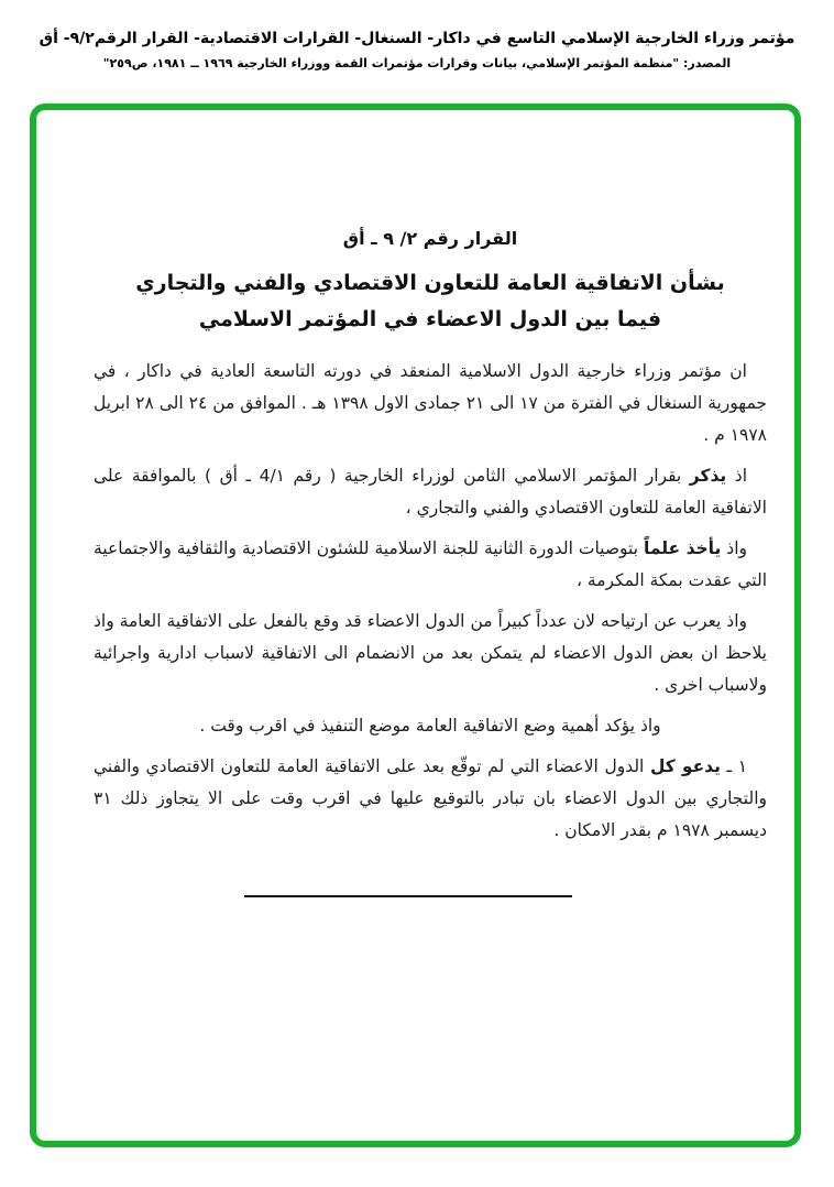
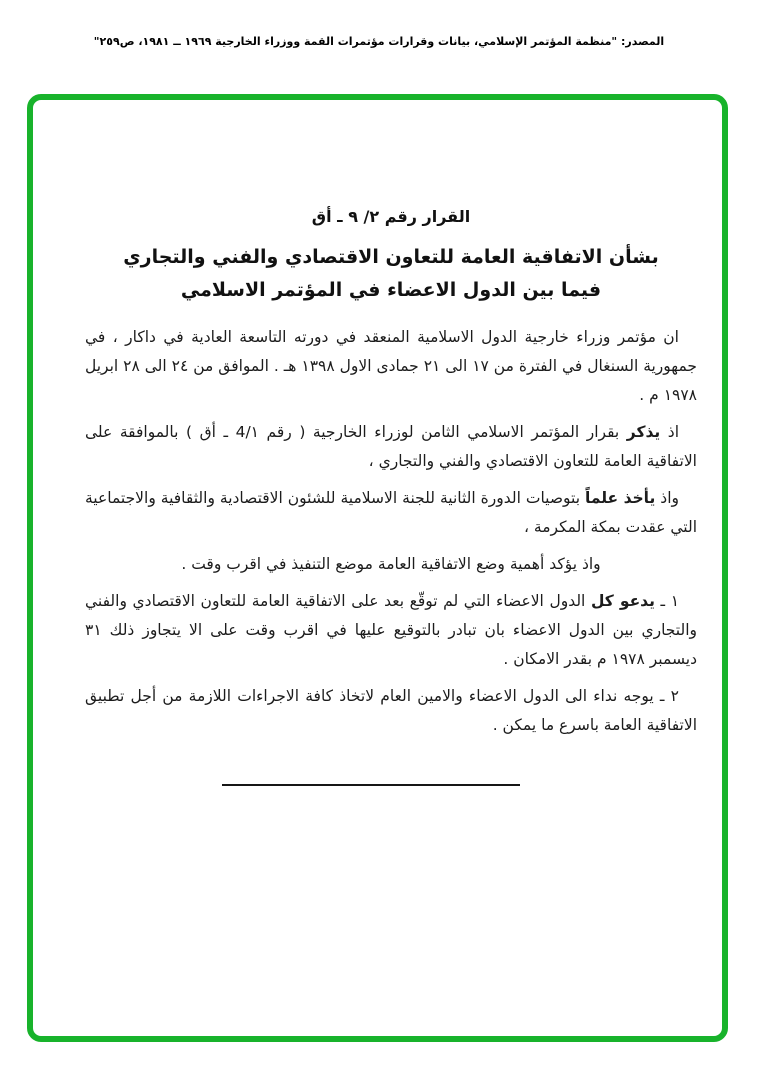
- مؤتمر وزراء الخارجية الإسلامي التاسع في داكار- السنغال- القرارات الاقتصادية- القرار الرقم٩/٢- أق
  المصدر: "منظمة المؤتمر الإسلامي، بيانات وقرارات مؤتمرات القمة ووزراء الخارجية ١٩٦٩ ــ ١٩٨١، ص٢٥٩"
  القرار رقم ٢/ ٩ ـ أق
  بشأن الاتفاقية العامة للتعاون الاقتصادي والفني والتجاري
  فيما بين الدول الاعضاء في المؤتمر الاسلامي
  ان مؤتمر وزراء خارجية الدول الاسلامية المنعقد في دورته التاسعة العادية في داكار ، في جمهورية السنغال في الفترة من ١٧ الى ٢١ جمادى الاول ١٣٩٨ هـ . الموافق من ٢٤ الى ٢٨ ابريل ١٩٧٨ م .
  اذ يذكر بقرار المؤتمر الاسلامي الثامن لوزراء الخارجية ( رقم 4/١ ـ أق ) بالموافقة على الاتفاقية العامة للتعاون الاقتصادي والفني والتجاري ،
  واذ يأخذ علماً بتوصيات الدورة الثانية للجنة الاسلامية للشئون الاقتصادية والثقافية والاجتماعية التي عقدت بمكة المكرمة ،
- واذ يعرب عن ارتياحه لان عدداً كبيراً من الدول الاعضاء قد وقع بالفعل على الاتفاقية العامة واذ يلاحظ ان بعض الدول الاعضاء لم يتمكن بعد من الانضمام الى الاتفاقية لاسباب ادارية واجرائية ولاسباب اخرى .
  واذ يؤكد أهمية وضع الاتفاقية العامة موضع التنفيذ في اقرب وقت .
  ١ ـ يدعو كل الدول الاعضاء التي لم توقّع بعد على الاتفاقية العامة للتعاون الاقتصادي والفني والتجاري بين الدول الاعضاء بان تبادر بالتوقيع عليها في اقرب وقت على الا يتجاوز ذلك ٣١ ديسمبر ١٩٧٨ م بقدر الامكان .
+ ٢ ـ يوجه نداء الى الدول الاعضاء والامين العام لاتخاذ كافة الاجراءات اللازمة من أجل تطبيق الاتفاقية العامة باسرع ما يمكن .
